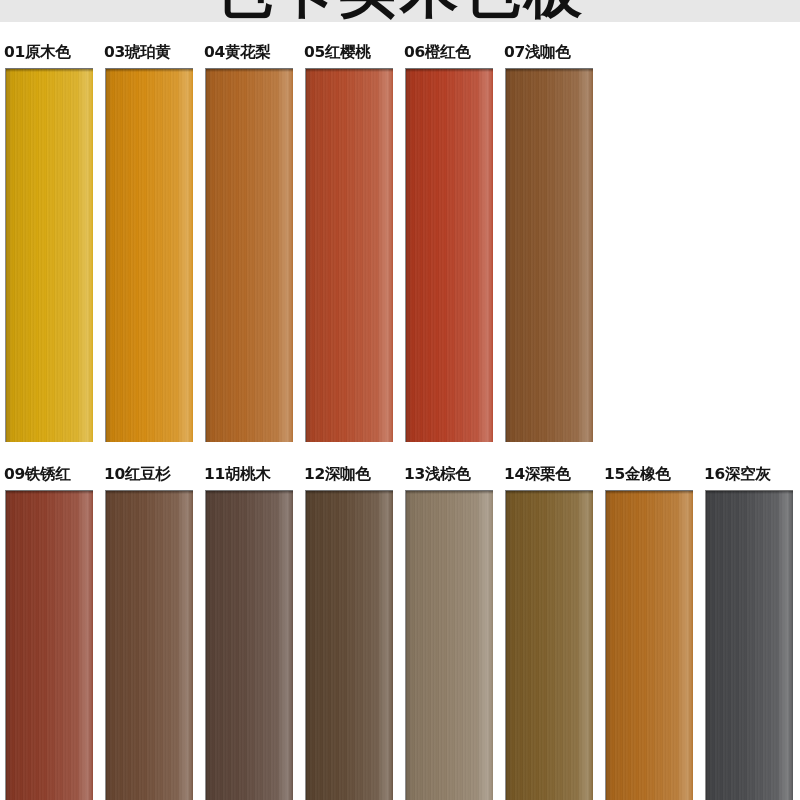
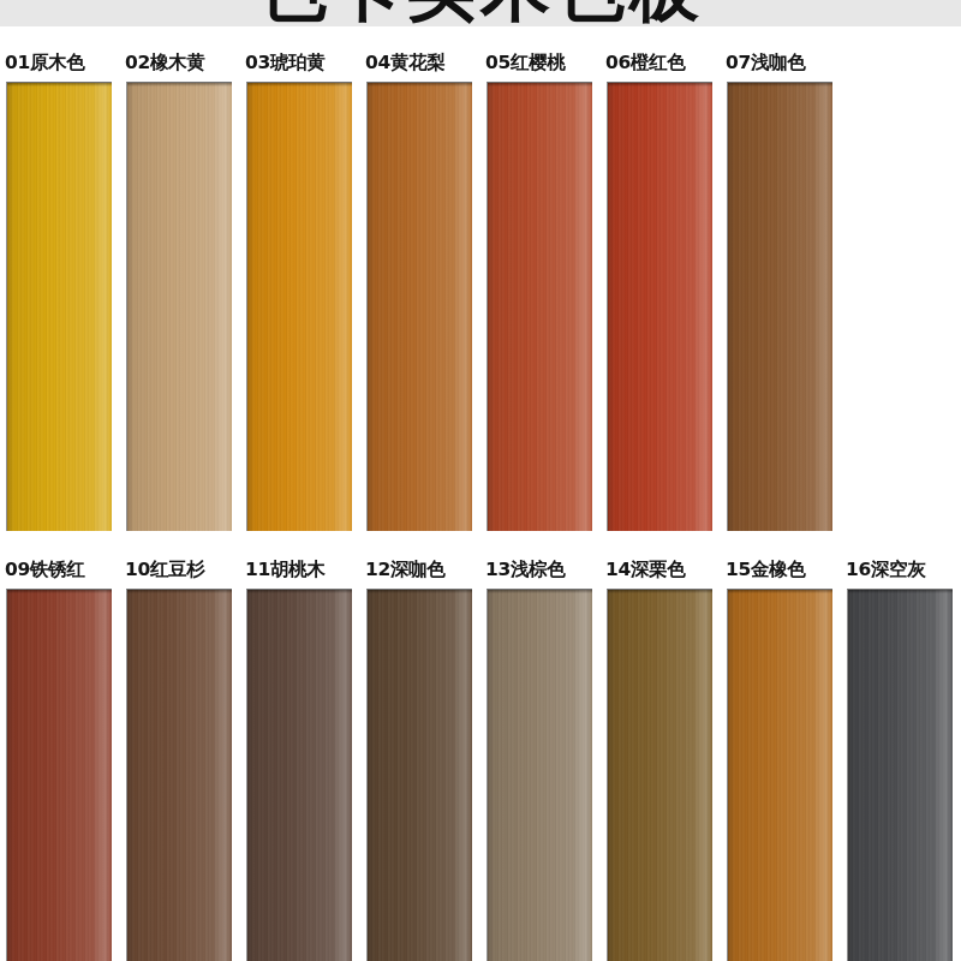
  01原木色
+ 02橡木黄
  03琥珀黄
  04黄花梨
  05红樱桃
  06橙红色
  07浅咖色
  09铁锈红
  10红豆杉
  11胡桃木
  12深咖色
  13浅棕色
  14深栗色
  15金橡色
  16深空灰
